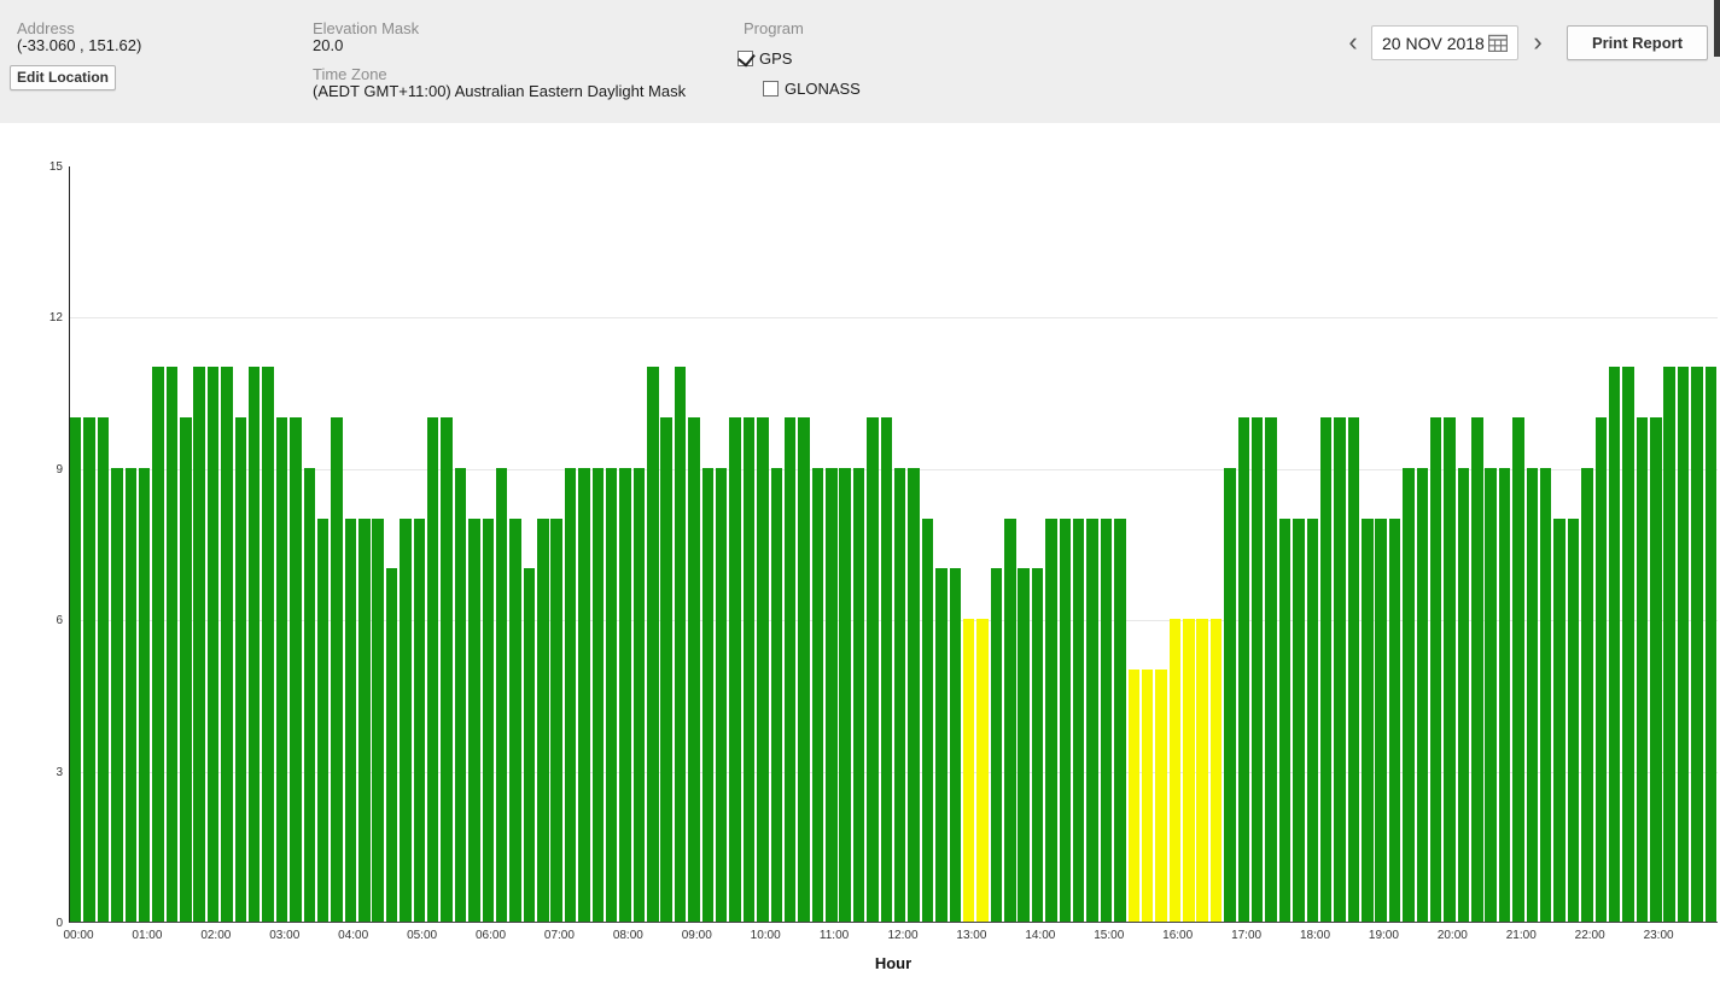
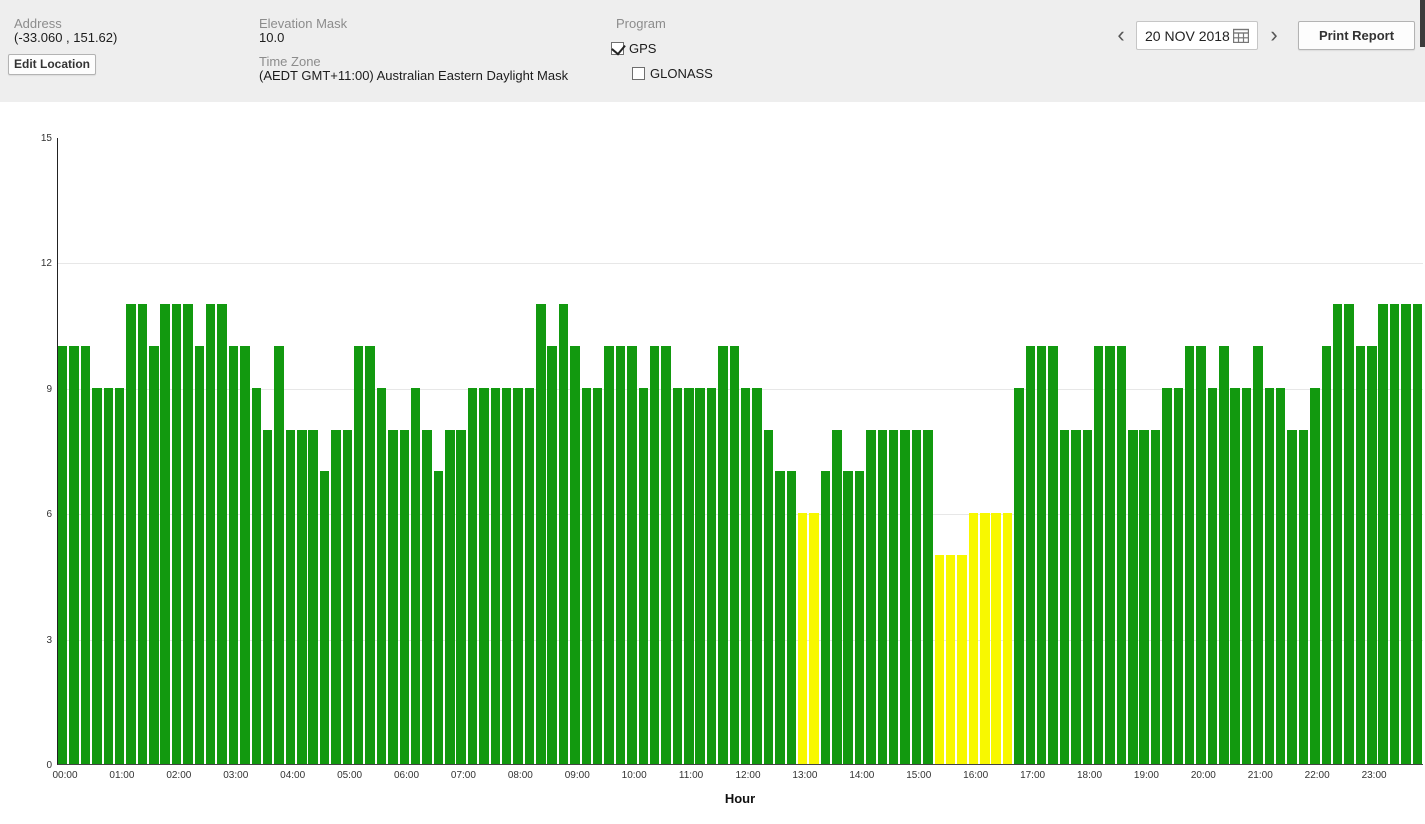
  Address
  (-33.060 , 151.62)
  Edit Location
  Elevation Mask
- 20.0
+ 10.0
  Time Zone
  (AEDT GMT+11:00) Australian Eastern Daylight Mask
  Program
  GPS
  GLONASS
  ‹
  20 NOV 2018
  ›
  Print Report
  0
  3
  6
  9
  12
  15
  00:00
  01:00
  02:00
  03:00
  04:00
  05:00
  06:00
  07:00
  08:00
  09:00
  10:00
  11:00
  12:00
  13:00
  14:00
  15:00
  16:00
  17:00
  18:00
  19:00
  20:00
  21:00
  22:00
  23:00
  Hour
